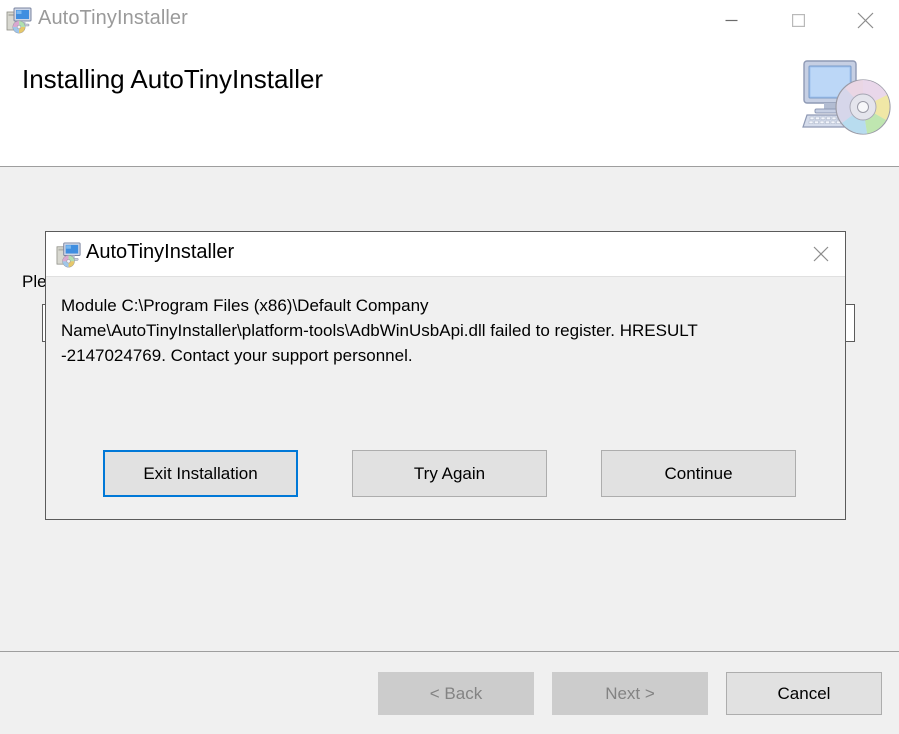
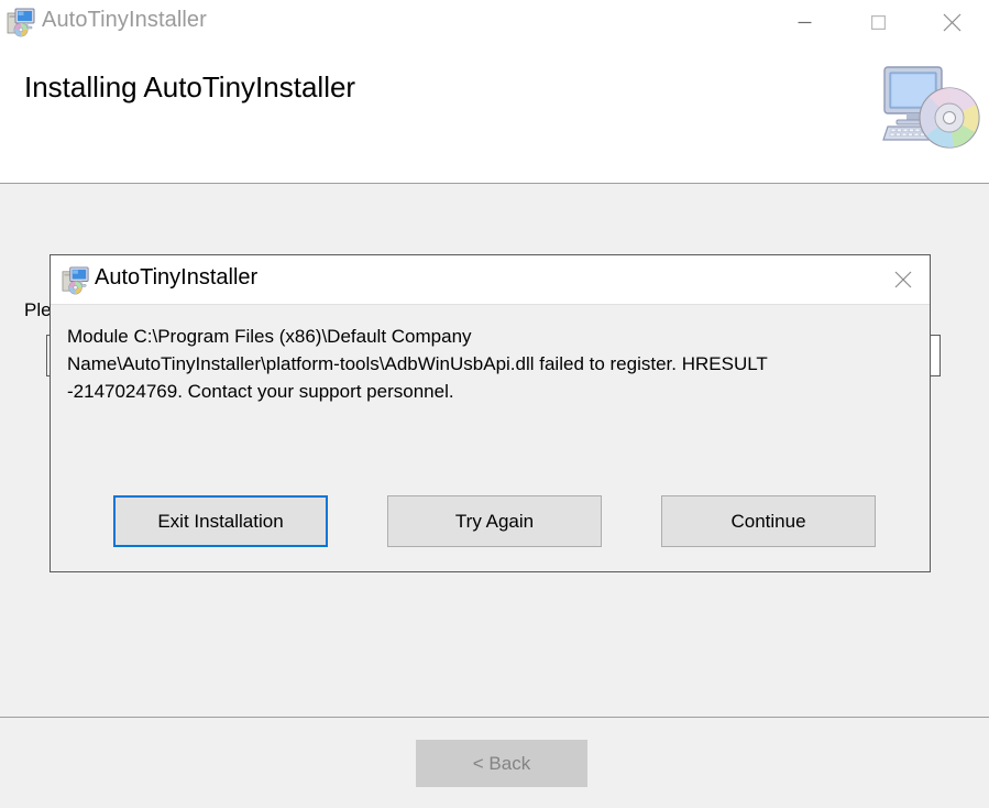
  AutoTinyInstaller
  Installing AutoTinyInstaller
  AutoTinyInstaller
  Module C:\Program Files (x86)\Default Company
  Name\AutoTinyInstaller\platform-tools\AdbWinUsbApi.dll failed to register. HRESULT
  -2147024769. Contact your support personnel.
  Exit Installation
  Try Again
  Continue
  < Back
- Next >
- Cancel
